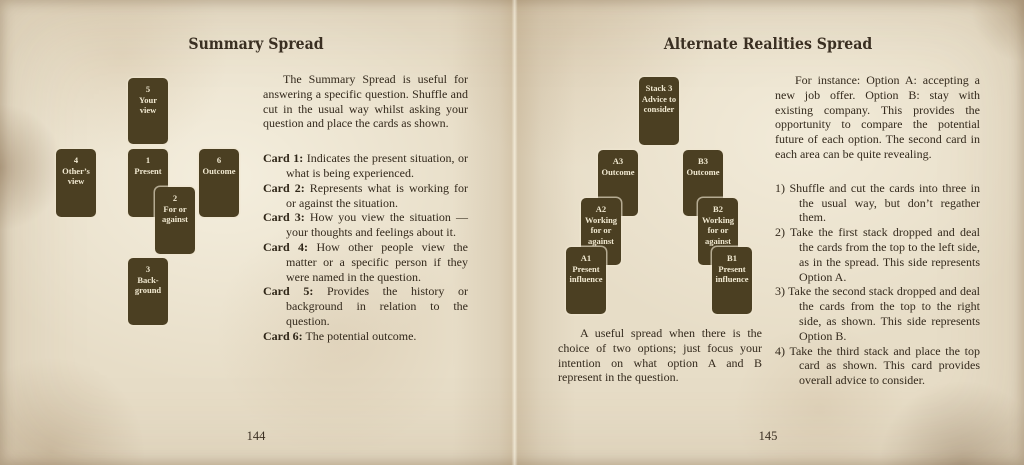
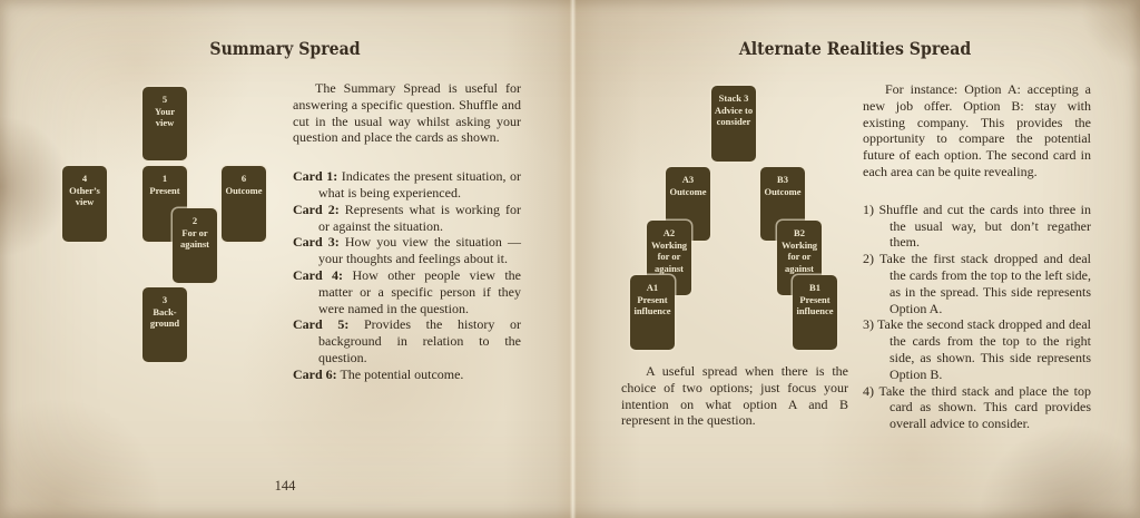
  Summary Spread
  5
  Your
  view
  4
  Other’s
  view
  1
  Present
  6
  Outcome
  2
  For or
  against
  3
  Back-
  ground
  The Summary Spread is useful for answering a specific question. Shuffle and cut in the usual way whilst asking your question and place the cards as shown.
  Card 1: Indicates the present situation, or what is being experienced.
  Card 2: Represents what is working for or against the situation.
  Card 3: How you view the situation — your thoughts and feelings about it.
  Card 4: How other people view the matter or a specific person if they were named in the question.
  Card 5: Provides the history or background in relation to the question.
  Card 6: The potential outcome.
  144
  Alternate Realities Spread
  Stack 3
  Advice to
  consider
  A3
  Outcome
  B3
  Outcome
  A2
  Working
  for or
  against
  B2
  Working
  for or
  against
  A1
  Present
  influence
  B1
  Present
  influence
  A useful spread when there is the choice of two options; just focus your intention on what option A and B represent in the question.
  For instance: Option A: accepting a new job offer. Option B: stay with existing company. This provides the opportunity to compare the potential future of each option. The second card in each area can be quite revealing.
  1) Shuffle and cut the cards into three in the usual way, but don’t regather them.
  2) Take the first stack dropped and deal the cards from the top to the left side, as in the spread. This side represents Option A.
  3) Take the second stack dropped and deal the cards from the top to the right side, as shown. This side represents Option B.
  4) Take the third stack and place the top card as shown. This card provides overall advice to consider.
- 145
